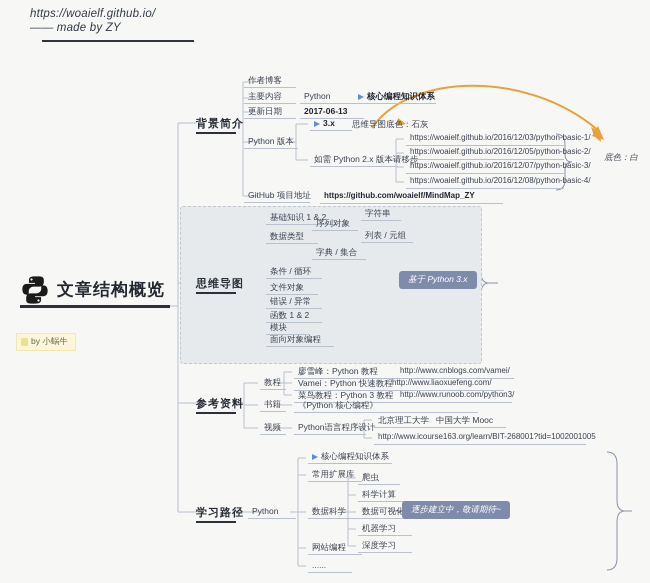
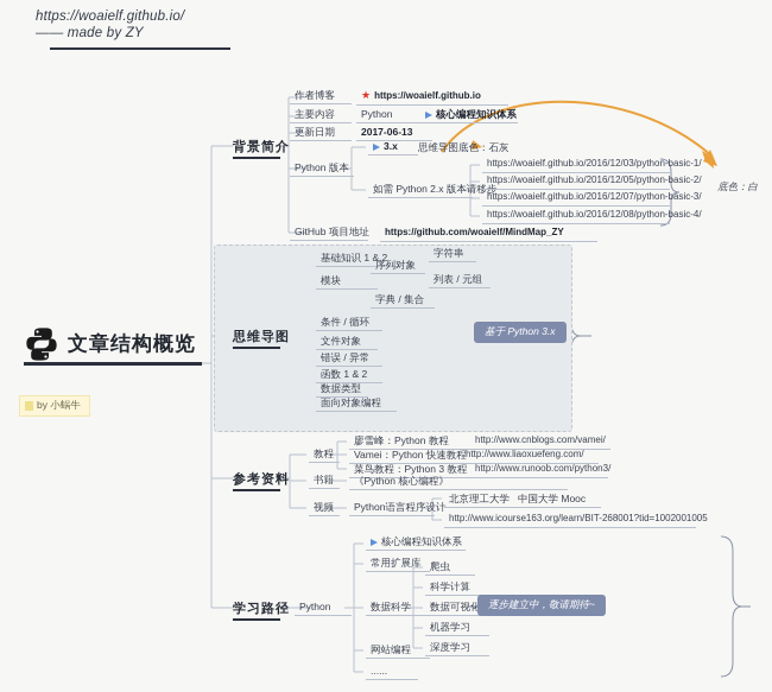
  https://woaielf.github.io/
  —— made by ZY
  文章结构概览
  by 小蜗牛
  背景简介
  作者博客
+ ★ https://woaielf.github.io
  主要内容
  Python
  核心编程知识体系
  更新日期
  2017-06-13
  Python 版本
  3.x
  思维导图底色：石灰
  如需 Python 2.x 版本请
  https://woaielf.github.io/2016/12/03/python-basic-1/
  https://woaielf.github.io/2016/12/05/python-basic-2/
  https://woaielf.github.io/2016/12/07/python-basic-3/
  https://woaielf.github.io/2016/12/08/python-basic-4/
  底色：白
  GitHub 项目地址
  https://github.com/woaielf/MindMap_ZY
  思维导图
  基础知识 1 & 2
- 数据类型
+ 模块
  条件 / 循环
  文件对象
  错误 / 异常
  函数 1 & 2
- 模块
+ 数据类型
  面向对象编程
  序列对象
  字符串
  列表 / 元组
  字典 / 集合
  基于 Python 3.x
  参考资料
  教程
  书籍
  视频
  廖雪峰：Python 教程
  http://www.cnblogs.com/vamei/
  Vamei：Python 快速教程
  http://www.liaoxuefeng.com/
  菜鸟教程：Python 3 教程
  http://www.runoob.com/python3/
  《Python 核心编程》
  Python语言程序设计
  北京理工大学
  中国大学 Mooc
  http://www.icourse163.org/learn/BIT-268001?tid=1002001005
  学习路径
  Python
  核心编程知识体系
  常用扩展库
  数据科学
  网站编程
  ......
  爬虫
  科学计算
  数据可视化
  机器学习
  深度学习
  逐步建立中，敬请期待~
